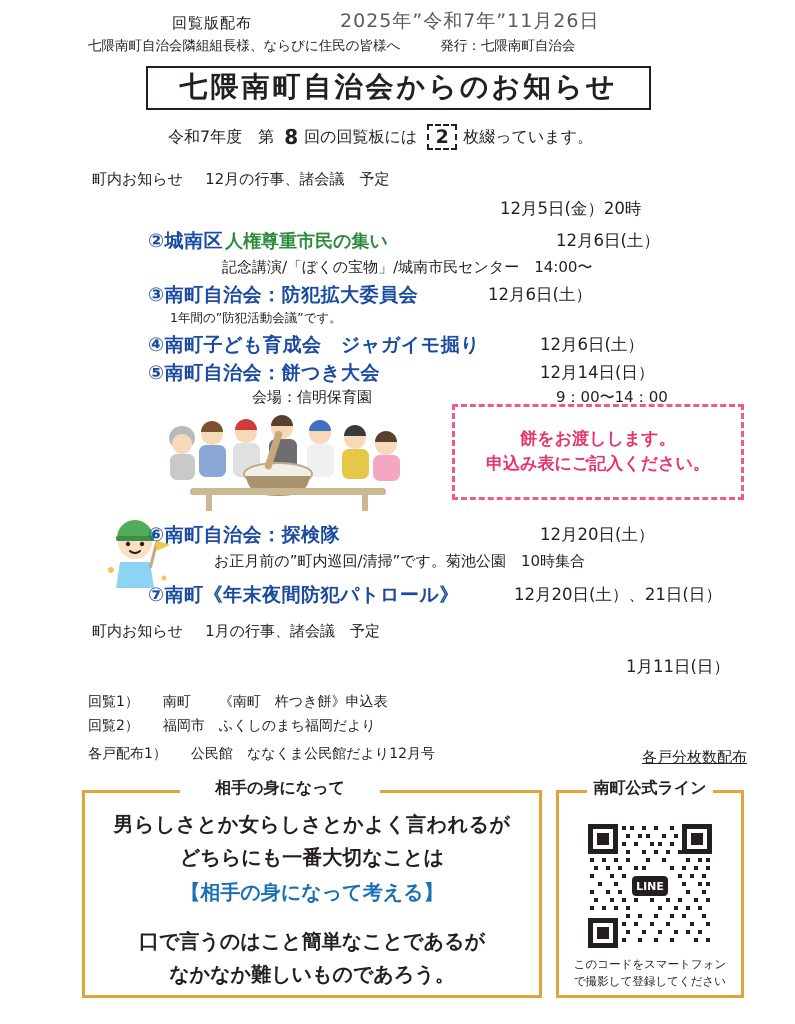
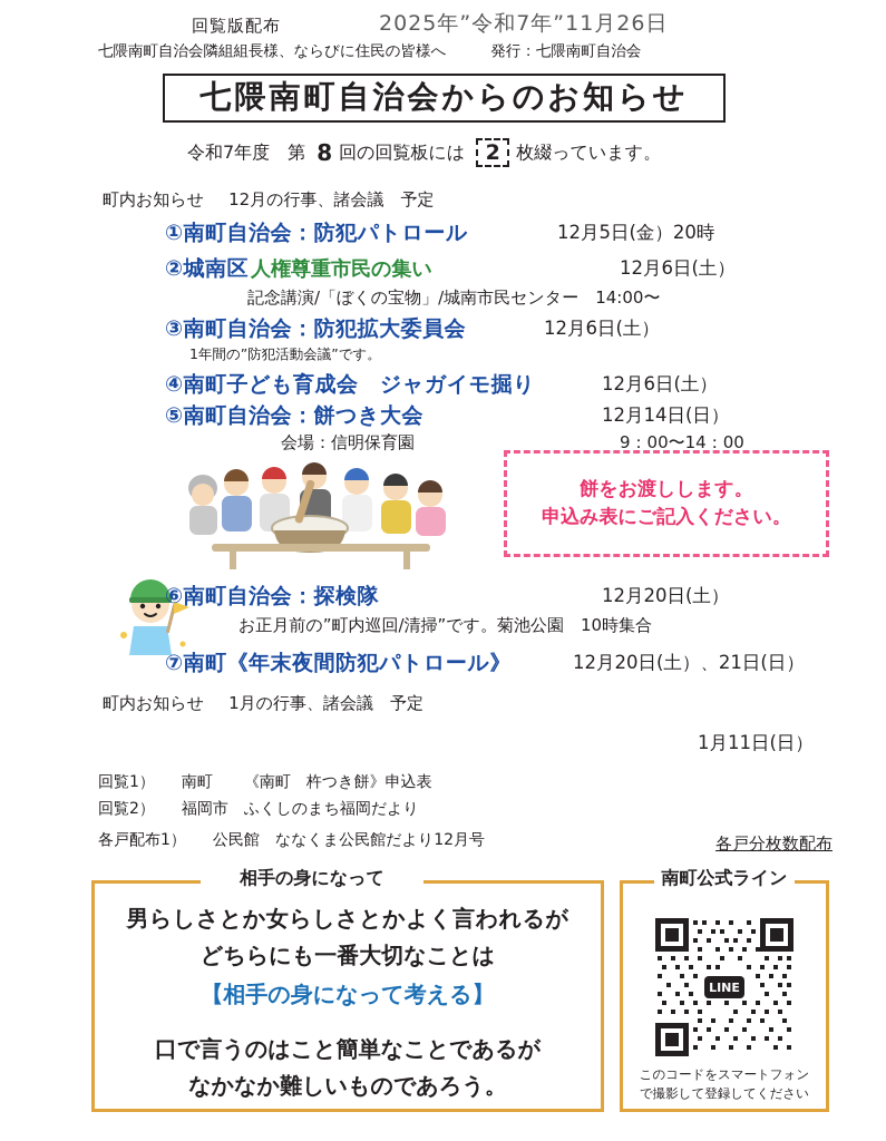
  回覧版配布
  2025年”令和7年”11月26日
  七隈南町自治会隣組組長様、ならびに住民の皆様へ
  発行：七隈南町自治会
  七隈南町自治会からのお知らせ
  令和7年度 第
  8
  回の回覧板には
  2
  枚綴っています。
  町内お知らせ
  12月の行事、諸会議 予定
+ ①
+ 南町自治会：防犯パトロール
  12月5日(金）20時
  ②
  城南区
  人権尊重市民の集い
  12月6日(土）
  記念講演/「ぼくの宝物」/城南市民センター 14:00〜
  ③
  南町自治会：防犯拡大委員会
  12月6日(土）
  1年間の”防犯活動会議”です。
  ④
  南町子ども育成会 ジャガイモ掘り
  12月6日(土）
  ⑤
  南町自治会：餅つき大会
  12月14日(日）
  会場：信明保育園
  9：00〜14：00
  餅をお渡しします。
  申込み表にご記入ください。
  ⑥
  南町自治会：探検隊
  12月20日(土）
  お正月前の”町内巡回/清掃”です。菊池公園 10時集合
  ⑦
  南町《
  年末夜間防犯パトロール
  》
  12月20日(土）、21日(日）
  町内お知らせ
  1月の行事、諸会議 予定
  1月11日(日）
  回覧1）
  南町 《南町 杵つき餅》申込表
  回覧2）
  福岡市 ふくしのまち福岡だより
  各戸配布1）
  公民館 ななくま公民館だより12月号
  各戸分枚数配布
  男らしさとか女らしさとかよく言われるが
  どちらにも一番大切なことは
  【相手の身になって考える】
  口で言うのはこと簡単なことであるが
  なかなか難しいものであろう。
  相手の身になって
  南町公式ライン
  LINE
  このコードをスマートフォン
  で撮影して登録してください
